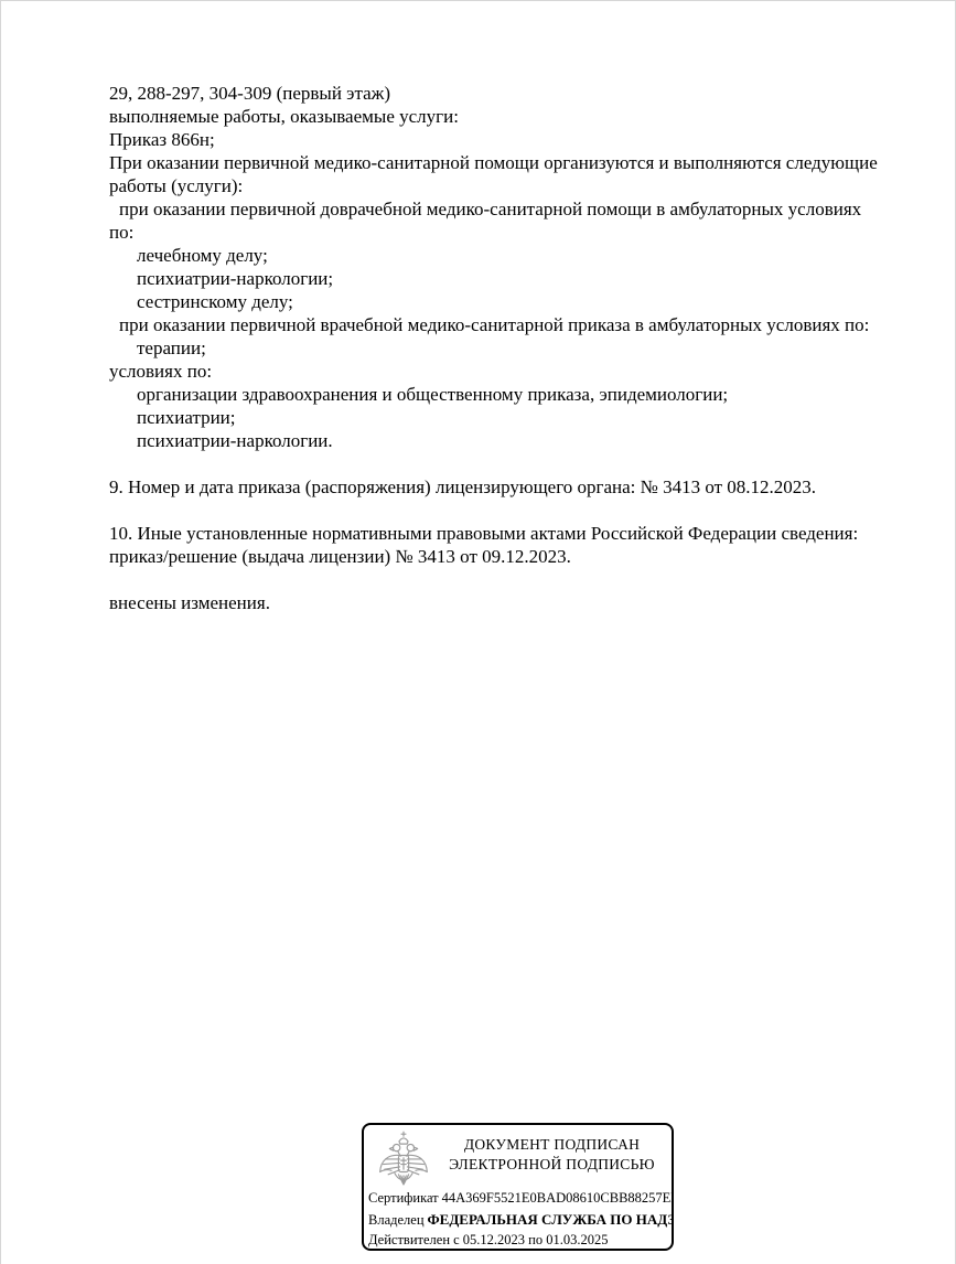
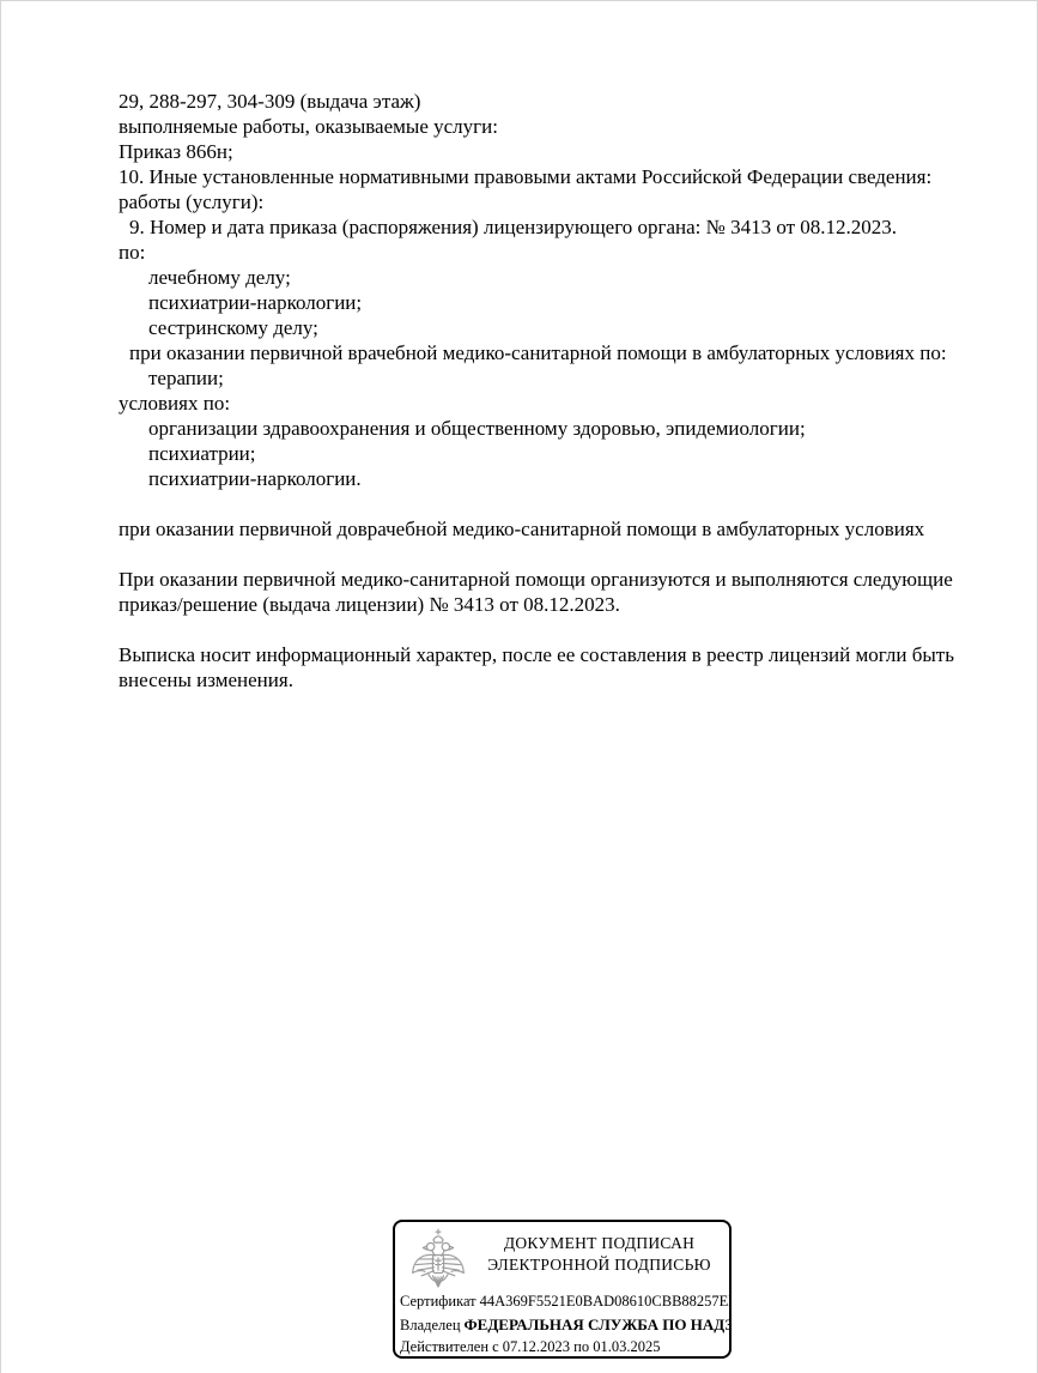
- 29, 288-297, 304-309 (первый этаж)
+ 29, 288-297, 304-309 (выдача этаж)
  выполняемые работы, оказываемые услуги:
  Приказ 866н;
- При оказании первичной медико-санитарной помощи организуются и выполняются следующие
+ 10. Иные установленные нормативными правовыми актами Российской Федерации сведения:
  работы (услуги):
- при оказании первичной доврачебной медико-санитарной помощи в амбулаторных условиях
+ 9. Номер и дата приказа (распоряжения) лицензирующего органа: № 3413 от 08.12.2023.
  по:
  лечебному делу;
  психиатрии-наркологии;
  сестринскому делу;
- при оказании первичной врачебной медико-санитарной приказа в амбулаторных условиях по:
+ при оказании первичной врачебной медико-санитарной помощи в амбулаторных условиях по:
  терапии;
  условиях по:
- организации здравоохранения и общественному приказа, эпидемиологии;
+ организации здравоохранения и общественному здоровью, эпидемиологии;
  психиатрии;
  психиатрии-наркологии.
- 9. Номер и дата приказа (распоряжения) лицензирующего органа: № 3413 от 08.12.2023.
+ при оказании первичной доврачебной медико-санитарной помощи в амбулаторных условиях
- 10. Иные установленные нормативными правовыми актами Российской Федерации сведения:
+ При оказании первичной медико-санитарной помощи организуются и выполняются следующие
- приказ/решение (выдача лицензии) № 3413 от 09.12.2023.
+ приказ/решение (выдача лицензии) № 3413 от 08.12.2023.
+ Выписка носит информационный характер, после ее составления в реестр лицензий могли быть
  внесены изменения.
  ДОКУМЕНТ ПОДПИСАН
  ЭЛЕКТРОННОЙ ПОДПИСЬЮ
  Сертификат 44A369F5521E0BAD08610CBB88257E
  Владелец ФЕДЕРАЛЬНАЯ СЛУЖБА ПО НАДЗ
- Действителен с 05.12.2023 по 01.03.2025
+ Действителен с 07.12.2023 по 01.03.2025
